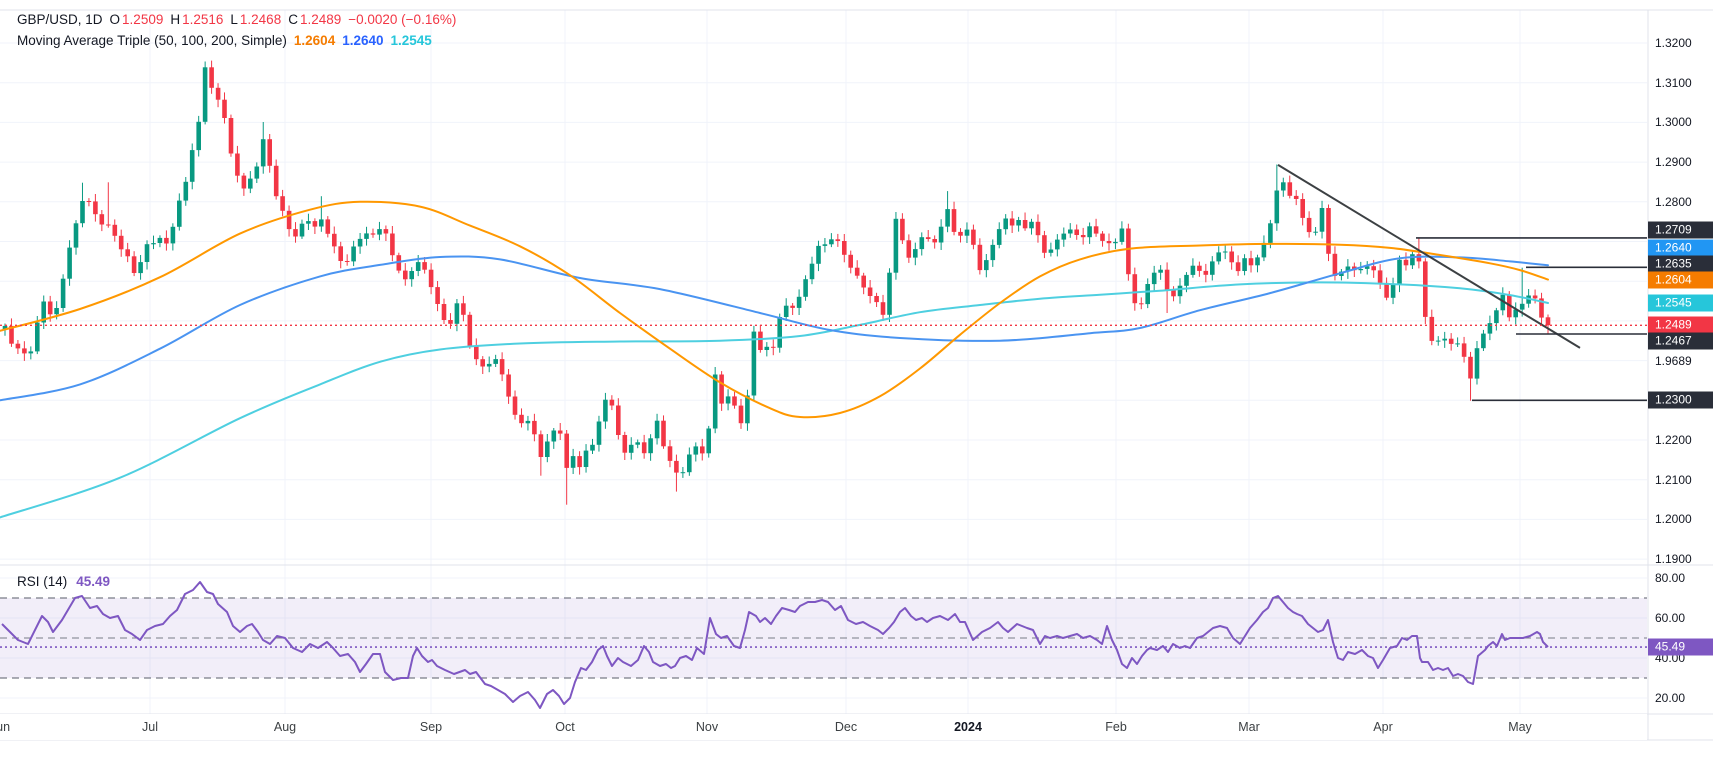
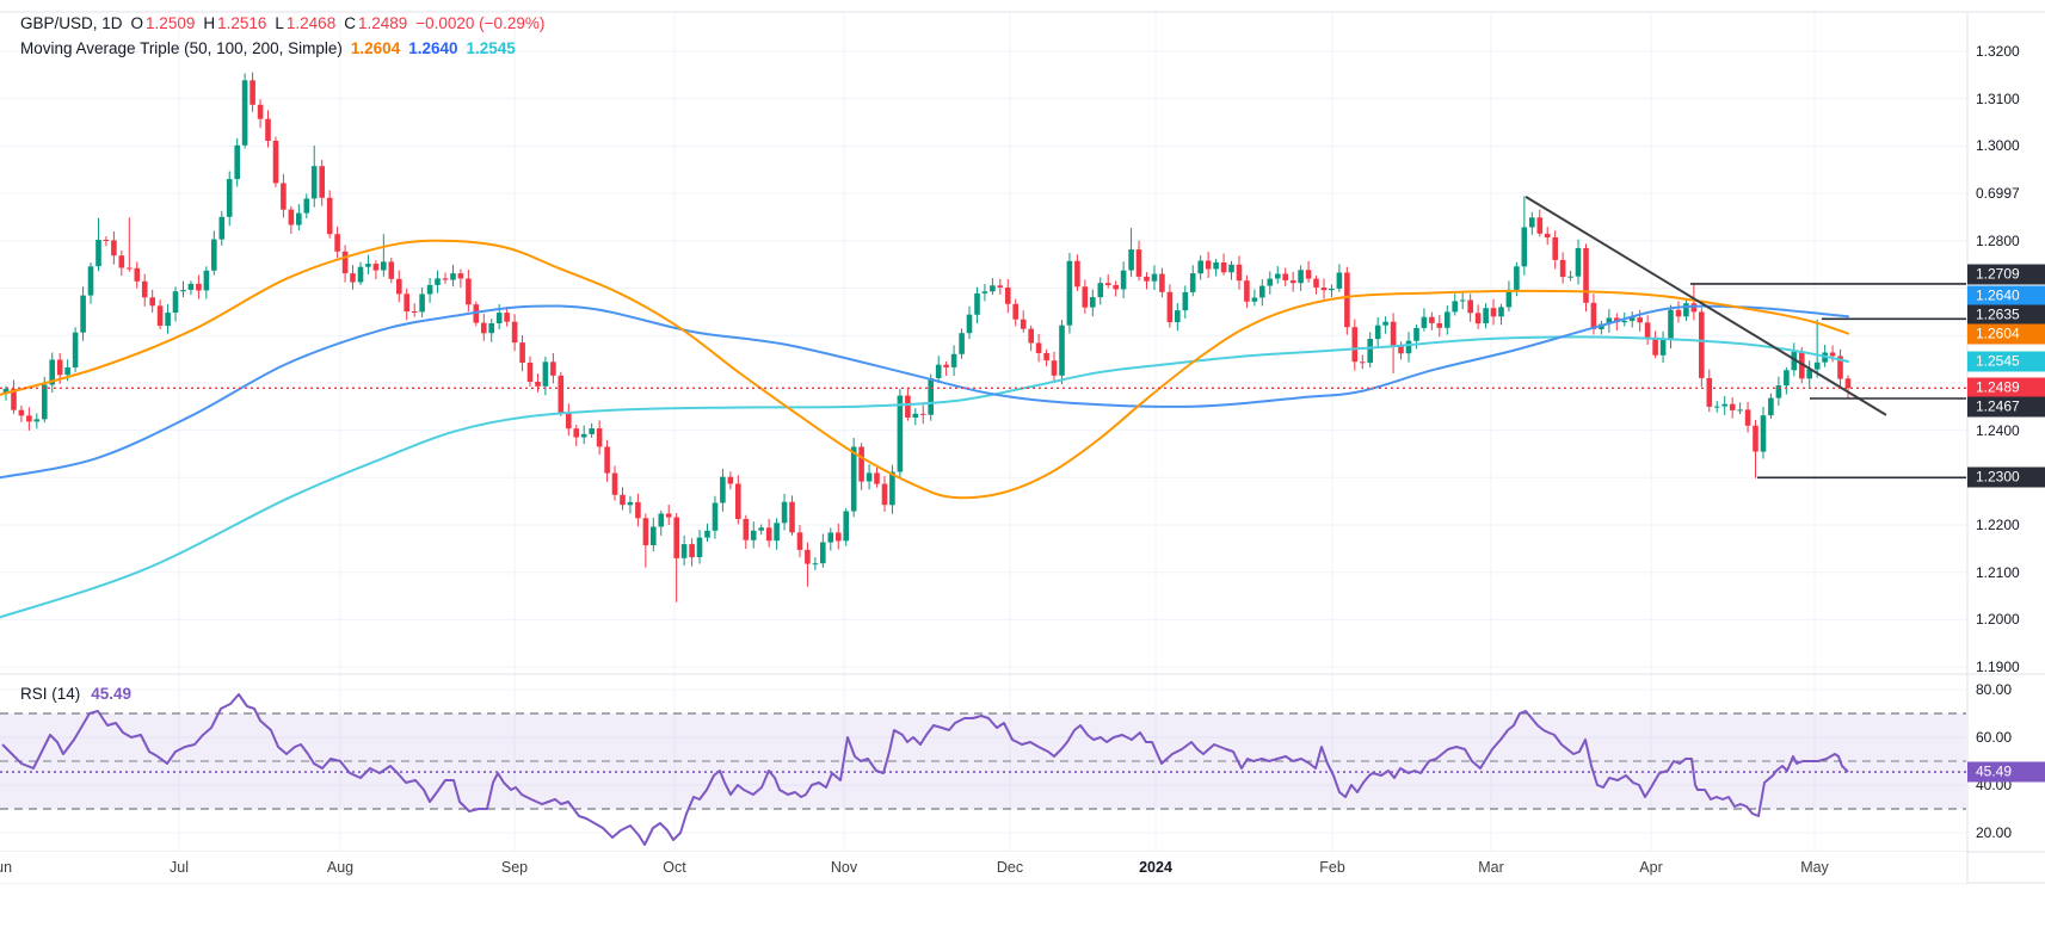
  GBP/USD, 1D
  O
  1.2509
  H
  1.2516
  L
  1.2468
  C
  1.2489
- −0.0020 (−0.16%)
+ −0.0020 (−0.29%)
  Moving Average Triple (50, 100, 200, Simple)
  1.2604
  1.2640
  1.2545
  RSI (14)
  45.49
  1.3200
  1.3100
  1.3000
- 1.2900
+ 0.6997
  1.2800
- 1.9689
+ 1.2400
  1.2200
  1.2100
  1.2000
  1.1900
  80.00
  60.00
  40.00
  20.00
  1.2709
  1.2640
  1.2635
  1.2604
  1.2545
  1.2489
  1.2467
  1.2300
  45.49
  Jul
  Aug
  Sep
  Oct
  Nov
  Dec
  2024
  Feb
  Mar
  Apr
  May
